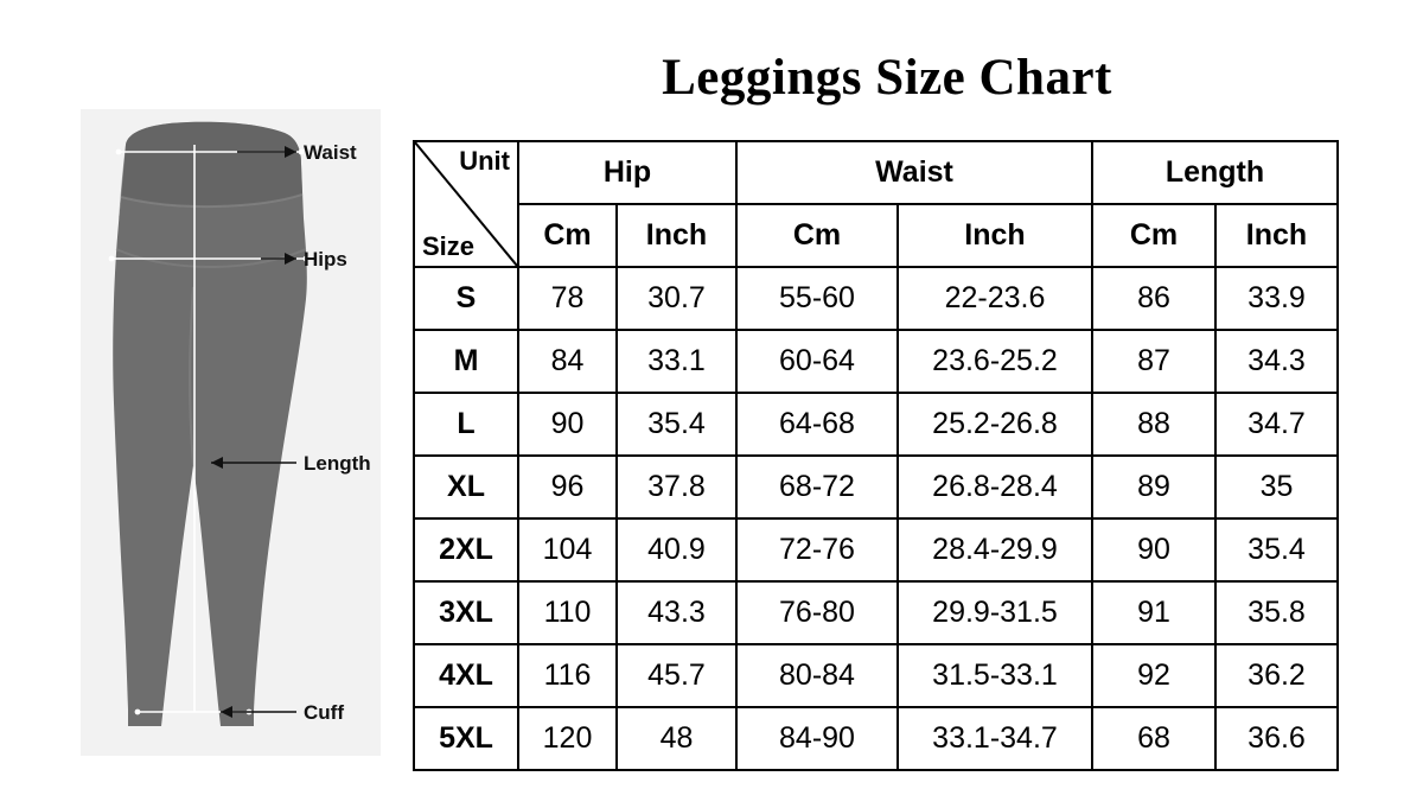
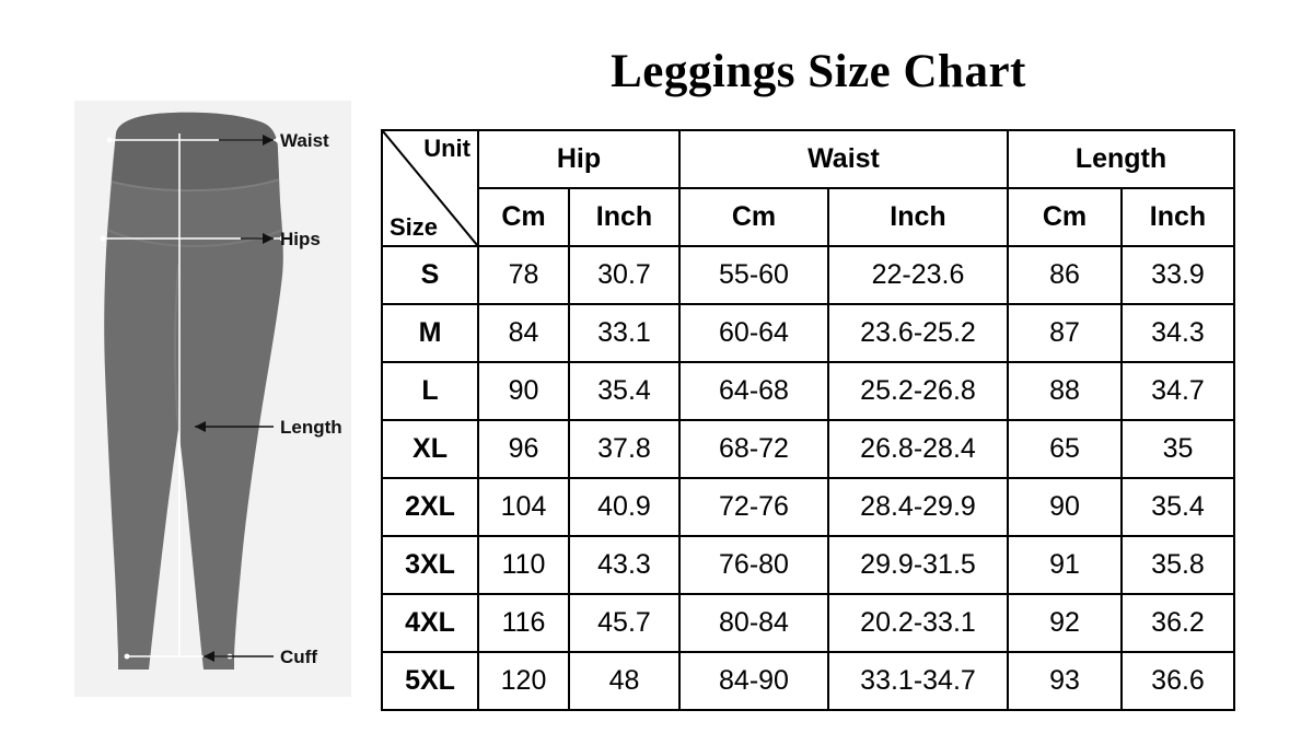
  Waist
  Hips
  Length
  Cuff
  Leggings Size Chart
  Unit Size	Hip	Waist	Length
  Cm	Inch	Cm	Inch	Cm	Inch
  S	78	30.7	55-60	22-23.6	86	33.9
  M	84	33.1	60-64	23.6-25.2	87	34.3
  L	90	35.4	64-68	25.2-26.8	88	34.7
- XL	96	37.8	68-72	26.8-28.4	89	35
+ XL	96	37.8	68-72	26.8-28.4	65	35
  2XL	104	40.9	72-76	28.4-29.9	90	35.4
  3XL	110	43.3	76-80	29.9-31.5	91	35.8
- 4XL	116	45.7	80-84	31.5-33.1	92	36.2
+ 4XL	116	45.7	80-84	20.2-33.1	92	36.2
- 5XL	120	48	84-90	33.1-34.7	68	36.6
+ 5XL	120	48	84-90	33.1-34.7	93	36.6
